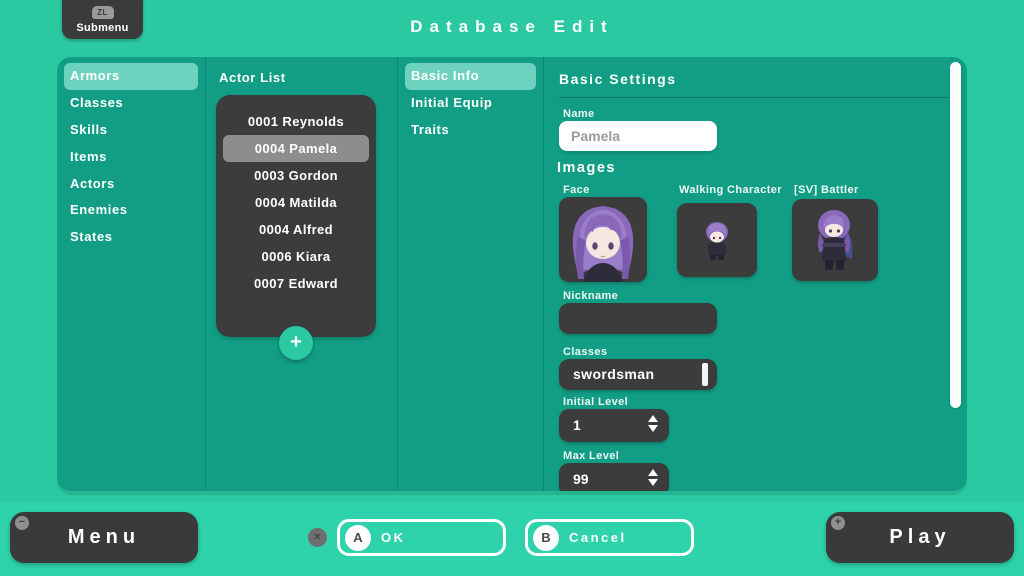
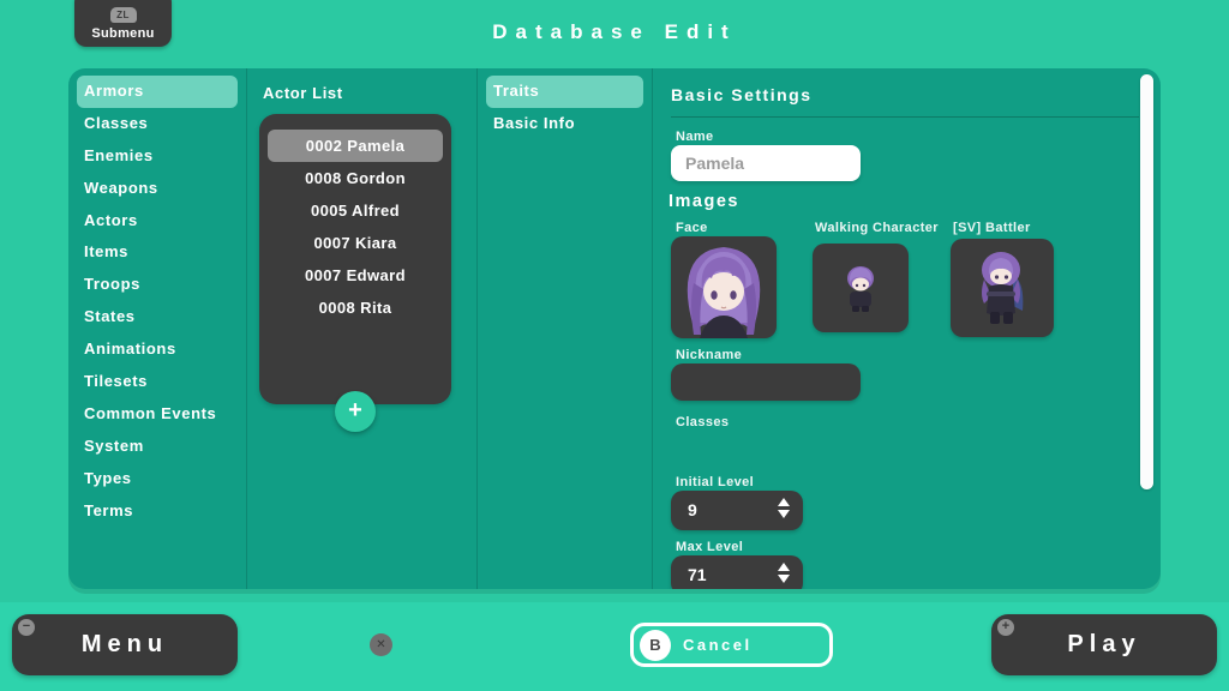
  ZL
  Submenu
  Database Edit
  Armors
  Classes
- Skills
- Items
+ Enemies
+ Weapons
  Actors
- Enemies
+ Items
+ Troops
  States
+ Animations
+ Tilesets
+ Common Events
+ System
+ Types
+ Terms
  Actor List
- 0001 Reynolds
- 0004 Pamela
+ 0002 Pamela
- 0003 Gordon
+ 0008 Gordon
- 0004 Matilda
- 0004 Alfred
+ 0005 Alfred
- 0006 Kiara
+ 0007 Kiara
  0007 Edward
+ 0008 Rita
  +
- Basic Info
+ Traits
- Initial Equip
- Traits
+ Basic Info
  Basic Settings
  Name
  Pamela
  Images
  Face
  Walking Character
  [SV] Battler
  Nickname
  Classes
- swordsman
  Initial Level
- 1
+ 9
  Max Level
- 99
+ 71
  −
  Menu
  ✕
- A
- OK
  B
  Cancel
  +
  Play
